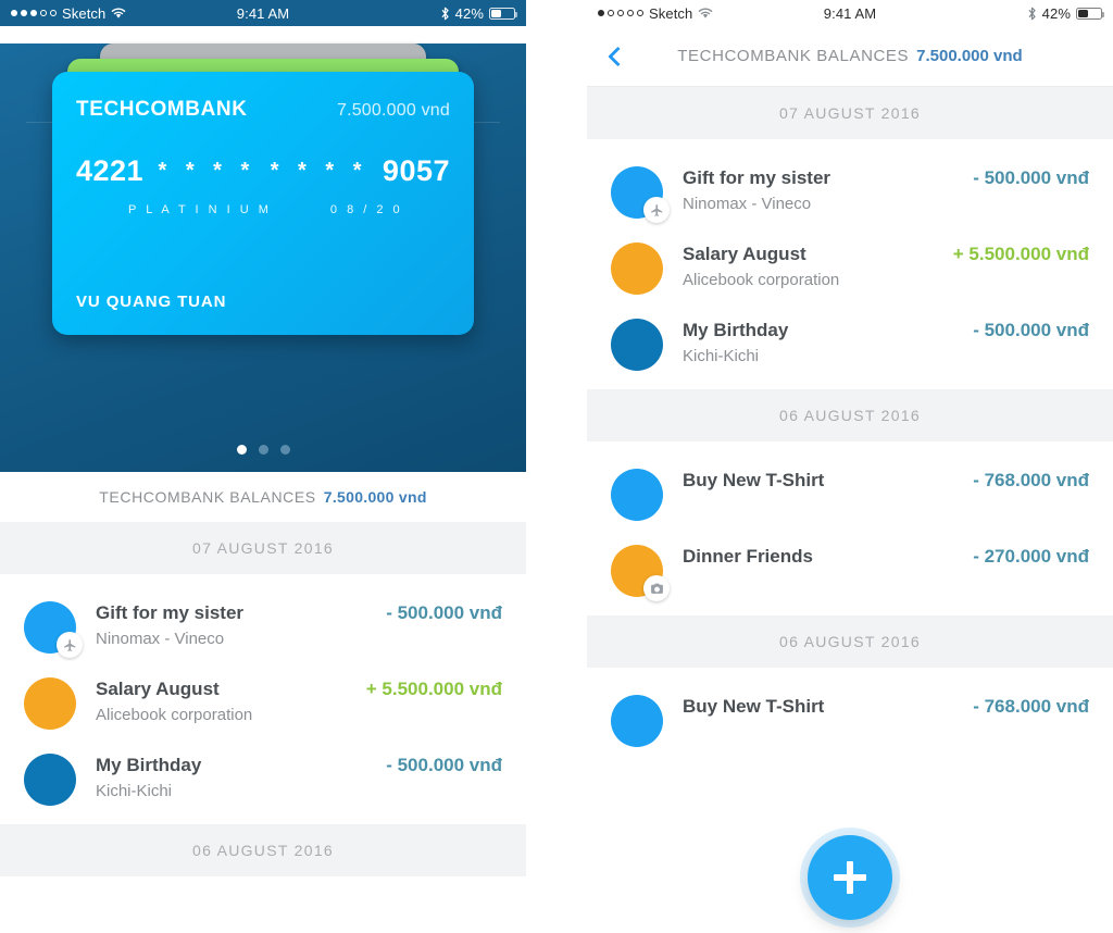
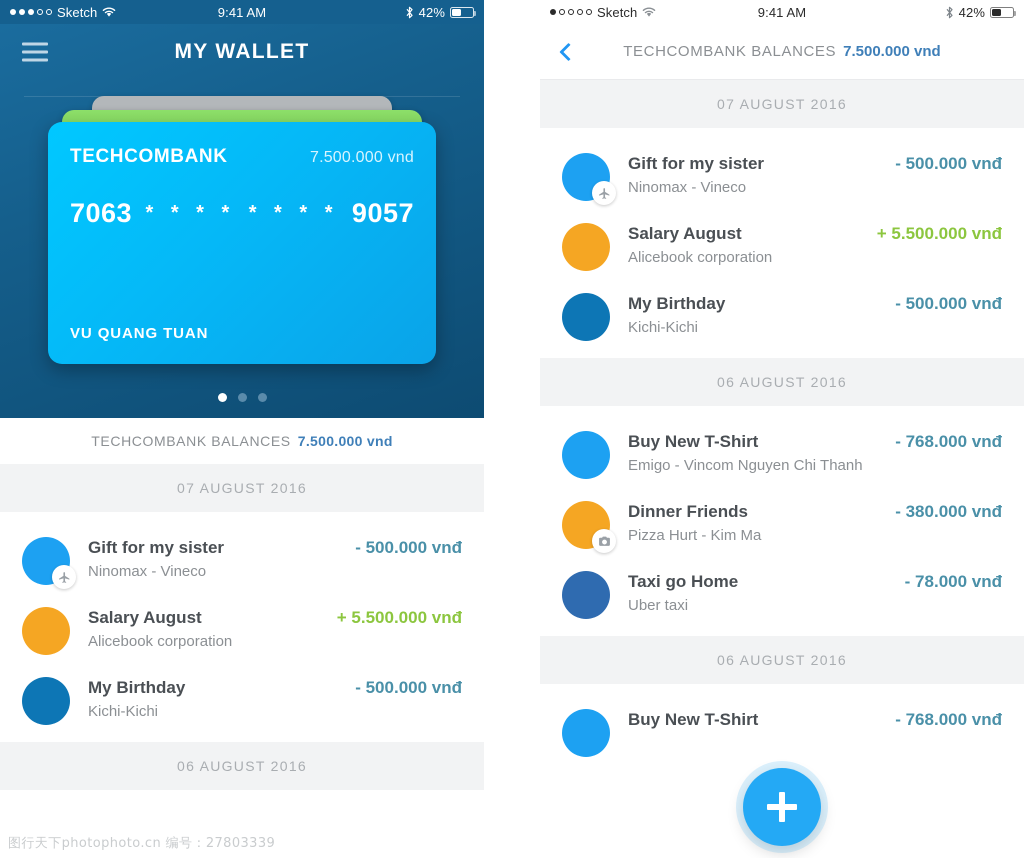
  Sketch
  9:41 AM
  42%
+ MY WALLET
  TECHCOMBANK
  7.500.000 vnd
- 4221
+ 7063
  * * * *
  * * * *
  9057
- P L A T I N I U M
- 0 8 / 2 0
  VU QUANG TUAN
  TECHCOMBANK BALANCES
  7.500.000 vnd
  07 AUGUST 2016
  Gift for my sister
  Ninomax - Vineco
  - 500.000 vnđ
  Salary August
  Alicebook corporation
  + 5.500.000 vnđ
  My Birthday
  Kichi-Kichi
  - 500.000 vnđ
  06 AUGUST 2016
  Sketch
  9:41 AM
  42%
  TECHCOMBANK BALANCES
  7.500.000 vnd
  07 AUGUST 2016
  Gift for my sister
  Ninomax - Vineco
  - 500.000 vnđ
  Salary August
  Alicebook corporation
  + 5.500.000 vnđ
  My Birthday
  Kichi-Kichi
  - 500.000 vnđ
  06 AUGUST 2016
  Buy New T-Shirt
+ Emigo - Vincom Nguyen Chi Thanh
  - 768.000 vnđ
  Dinner Friends
+ Pizza Hurt - Kim Ma
- - 270.000 vnđ
+ - 380.000 vnđ
+ Taxi go Home
+ Uber taxi
+ - 78.000 vnđ
  06 AUGUST 2016
  Buy New T-Shirt
  - 768.000 vnđ
+ 图行天下photophoto.cn 编号：27803339
